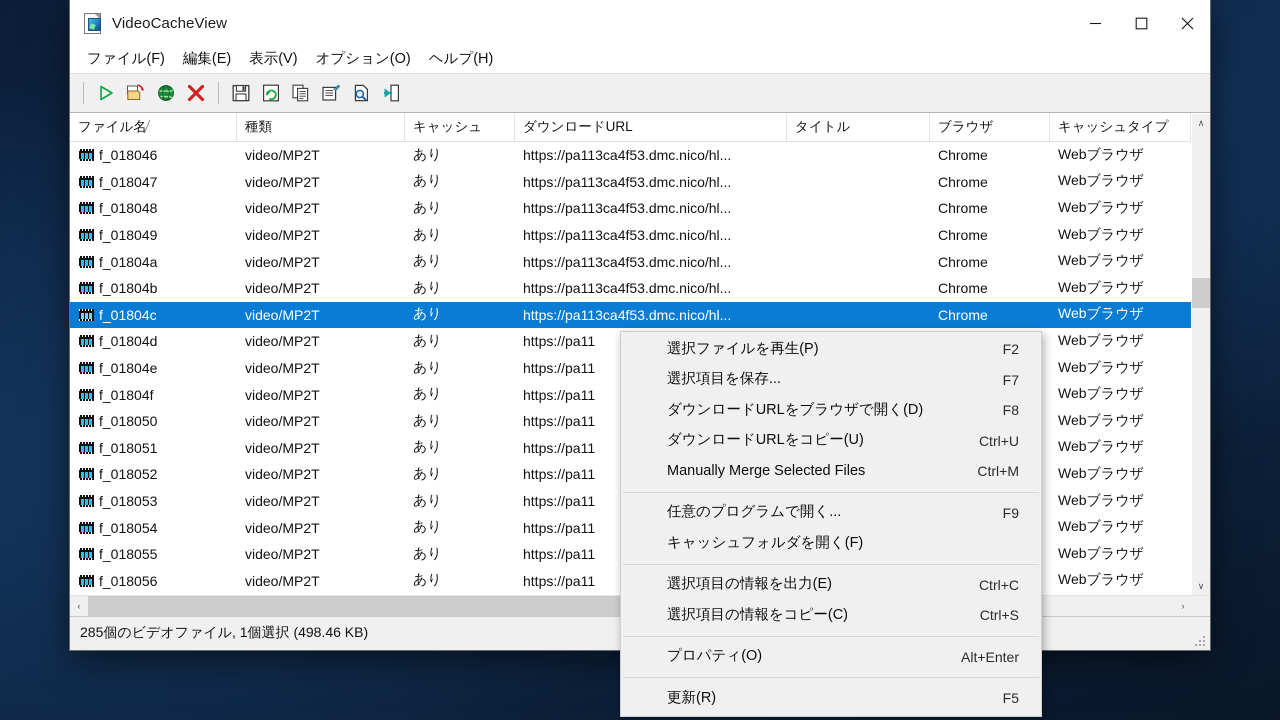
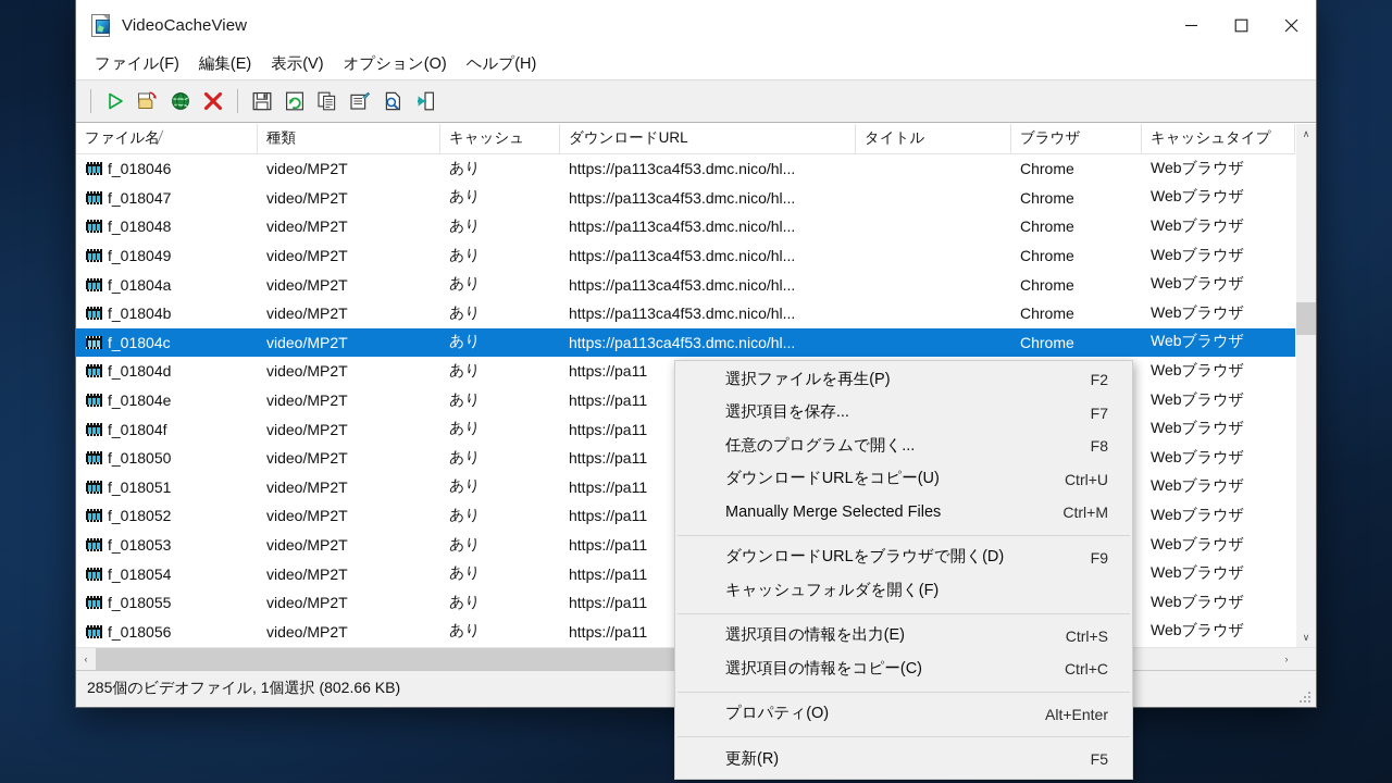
  VideoCacheView
  ファイル(F)
  編集(E)
  表示(V)
  オプション(O)
  ヘルプ(H)
  ファイル名
  ╱
  種類
  キャッシュ
  ダウンロードURL
  タイトル
  ブラウザ
  キャッシュタイプ
  f_018046
  video/MP2T
  あり
  https://pa113ca4f53.dmc.nico/hl...
  Chrome
  Webブラウザ
  f_018047
  video/MP2T
  あり
  https://pa113ca4f53.dmc.nico/hl...
  Chrome
  Webブラウザ
  f_018048
  video/MP2T
  あり
  https://pa113ca4f53.dmc.nico/hl...
  Chrome
  Webブラウザ
  f_018049
  video/MP2T
  あり
  https://pa113ca4f53.dmc.nico/hl...
  Chrome
  Webブラウザ
  f_01804a
  video/MP2T
  あり
  https://pa113ca4f53.dmc.nico/hl...
  Chrome
  Webブラウザ
  f_01804b
  video/MP2T
  あり
  https://pa113ca4f53.dmc.nico/hl...
  Chrome
  Webブラウザ
  f_01804c
  video/MP2T
  あり
  https://pa113ca4f53.dmc.nico/hl...
  Chrome
  Webブラウザ
  f_01804d
  video/MP2T
  あり
  https://pa11
  Webブラウザ
  f_01804e
  video/MP2T
  あり
  https://pa11
  Webブラウザ
  f_01804f
  video/MP2T
  あり
  https://pa11
  Webブラウザ
  f_018050
  video/MP2T
  あり
  https://pa11
  Webブラウザ
  f_018051
  video/MP2T
  あり
  https://pa11
  Webブラウザ
  f_018052
  video/MP2T
  あり
  https://pa11
  Webブラウザ
  f_018053
  video/MP2T
  あり
  https://pa11
  Webブラウザ
  f_018054
  video/MP2T
  あり
  https://pa11
  Webブラウザ
  f_018055
  video/MP2T
  あり
  https://pa11
  Webブラウザ
  f_018056
  video/MP2T
  あり
  https://pa11
  Webブラウザ
  ∧
  ∨
  ‹
  ›
- 285個のビデオファイル, 1個選択 (498.46 KB)
+ 285個のビデオファイル, 1個選択 (802.66 KB)
  選択ファイルを再生(P)
  F2
  選択項目を保存...
  F7
- ダウンロードURLをブラウザで開く(D)
+ 任意のプログラムで開く...
  F8
  ダウンロードURLをコピー(U)
  Ctrl+U
  Manually Merge Selected Files
  Ctrl+M
- 任意のプログラムで開く...
+ ダウンロードURLをブラウザで開く(D)
  F9
  キャッシュフォルダを開く(F)
  選択項目の情報を出力(E)
- Ctrl+C
+ Ctrl+S
  選択項目の情報をコピー(C)
- Ctrl+S
+ Ctrl+C
  プロパティ(O)
  Alt+Enter
  更新(R)
  F5
